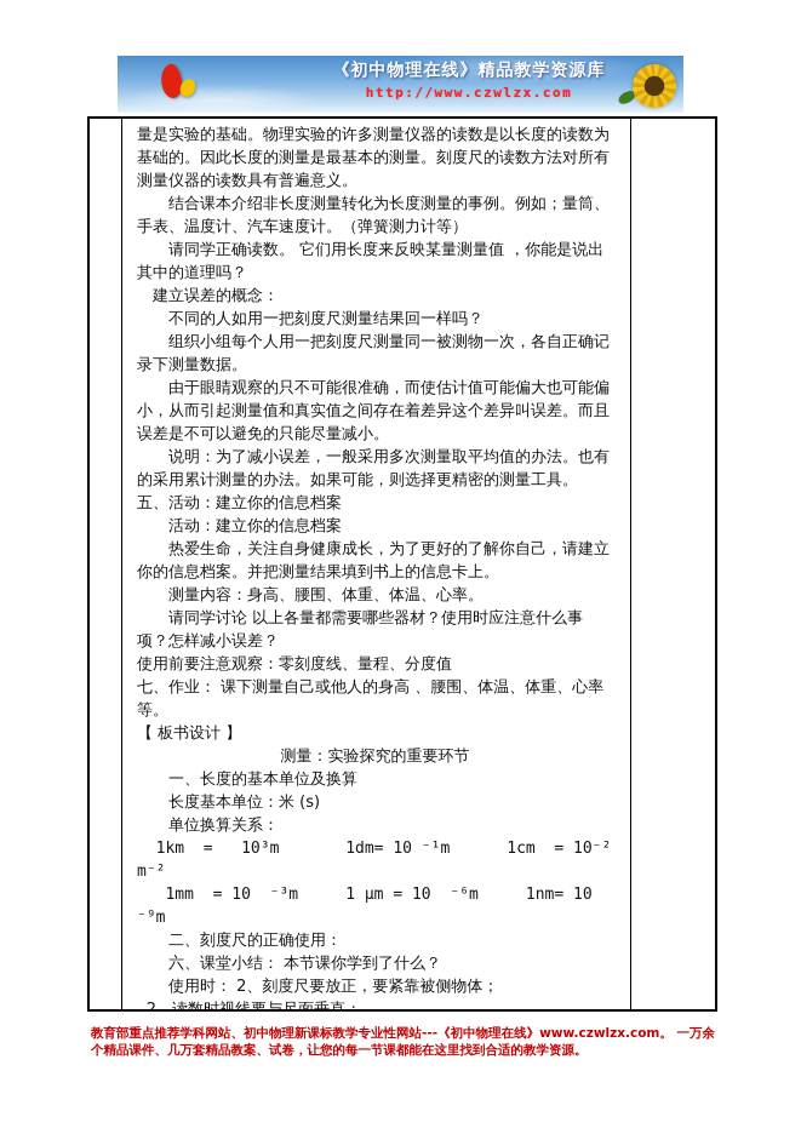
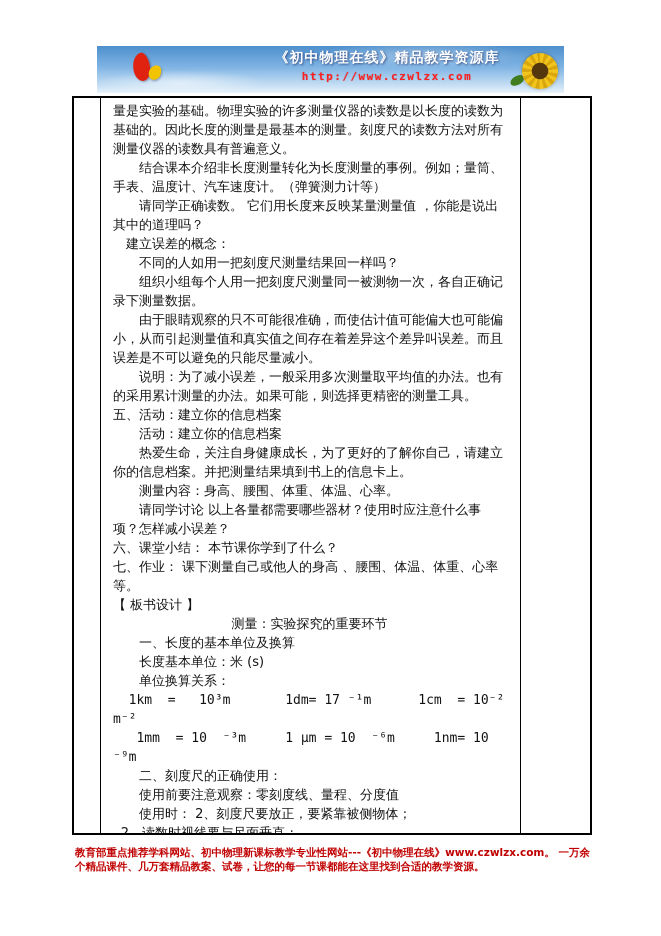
  《初中物理在线》精品教学资源库
  http://www.czwlzx.com
  量是实验的基础。物理实验的许多测量仪器的读数是以长度的读数为基础的。因此长度的测量是最基本的测量。刻度尺的读数方法对所有测量仪器的读数具有普遍意义。
  结合课本介绍非长度测量转化为长度测量的事例。例如；量筒、手表、温度计、汽车速度计。（弹簧测力计等）
  请同学正确读数。 它们用长度来反映某量测量值 ，你能是说出其中的道理吗？
  建立误差的概念：
  不同的人如用一把刻度尺测量结果回一样吗？
  组织小组每个人用一把刻度尺测量同一被测物一次，各自正确记录下测量数据。
  由于眼睛观察的只不可能很准确，而使估计值可能偏大也可能偏小，从而引起测量值和真实值之间存在着差异这个差异叫误差。而且误差是不可以避免的只能尽量减小。
  说明：为了减小误差，一般采用多次测量取平均值的办法。也有的采用累计测量的办法。如果可能，则选择更精密的测量工具。
  五、活动：建立你的信息档案
  活动：建立你的信息档案
  热爱生命，关注自身健康成长，为了更好的了解你自己，请建立你的信息档案。并把测量结果填到书上的信息卡上。
  测量内容：身高、腰围、体重、体温、心率。
  请同学讨论 以上各量都需要哪些器材？使用时应注意什么事项？怎样减小误差？
- 使用前要注意观察：零刻度线、量程、分度值
+ 六、课堂小结： 本节课你学到了什么？
  七、作业： 课下测量自己或他人的身高 、腰围、体温、体重、心率等。
  【 板书设计 】
  测量：实验探究的重要环节
  一、长度的基本单位及换算
  长度基本单位：米 (s)
  单位换算关系：
- 1km = 10³m 1dm= 10 ⁻¹m 1cm = 10⁻²m⁻²
+ 1km = 10³m 1dm= 17 ⁻¹m 1cm = 10⁻²m⁻²
  1mm = 10 ⁻³m 1 μm = 10 ⁻⁶m 1nm= 10 ⁻⁹m
  二、刻度尺的正确使用：
- 六、课堂小结： 本节课你学到了什么？
+ 使用前要注意观察：零刻度线、量程、分度值
  使用时： 2、刻度尺要放正，要紧靠被侧物体；
  教育部重点推荐学科网站、初中物理新课标教学专业性网站---《初中物理在线》www.czwlzx.com。 一万余个精品课件、几万套精品教案、试卷，让您的每一节课都能在这里找到合适的教学资源。
